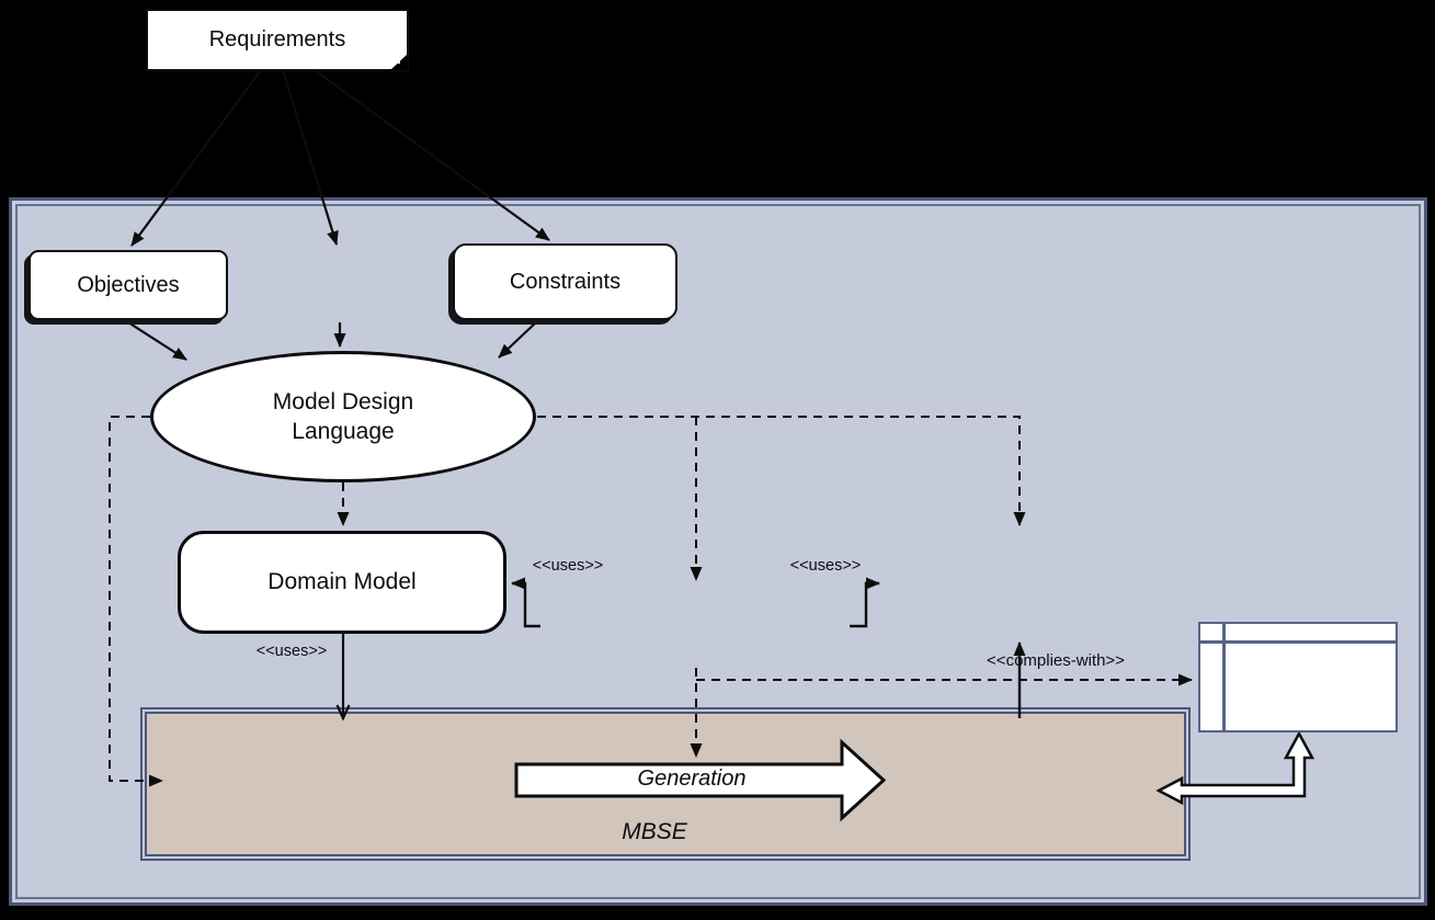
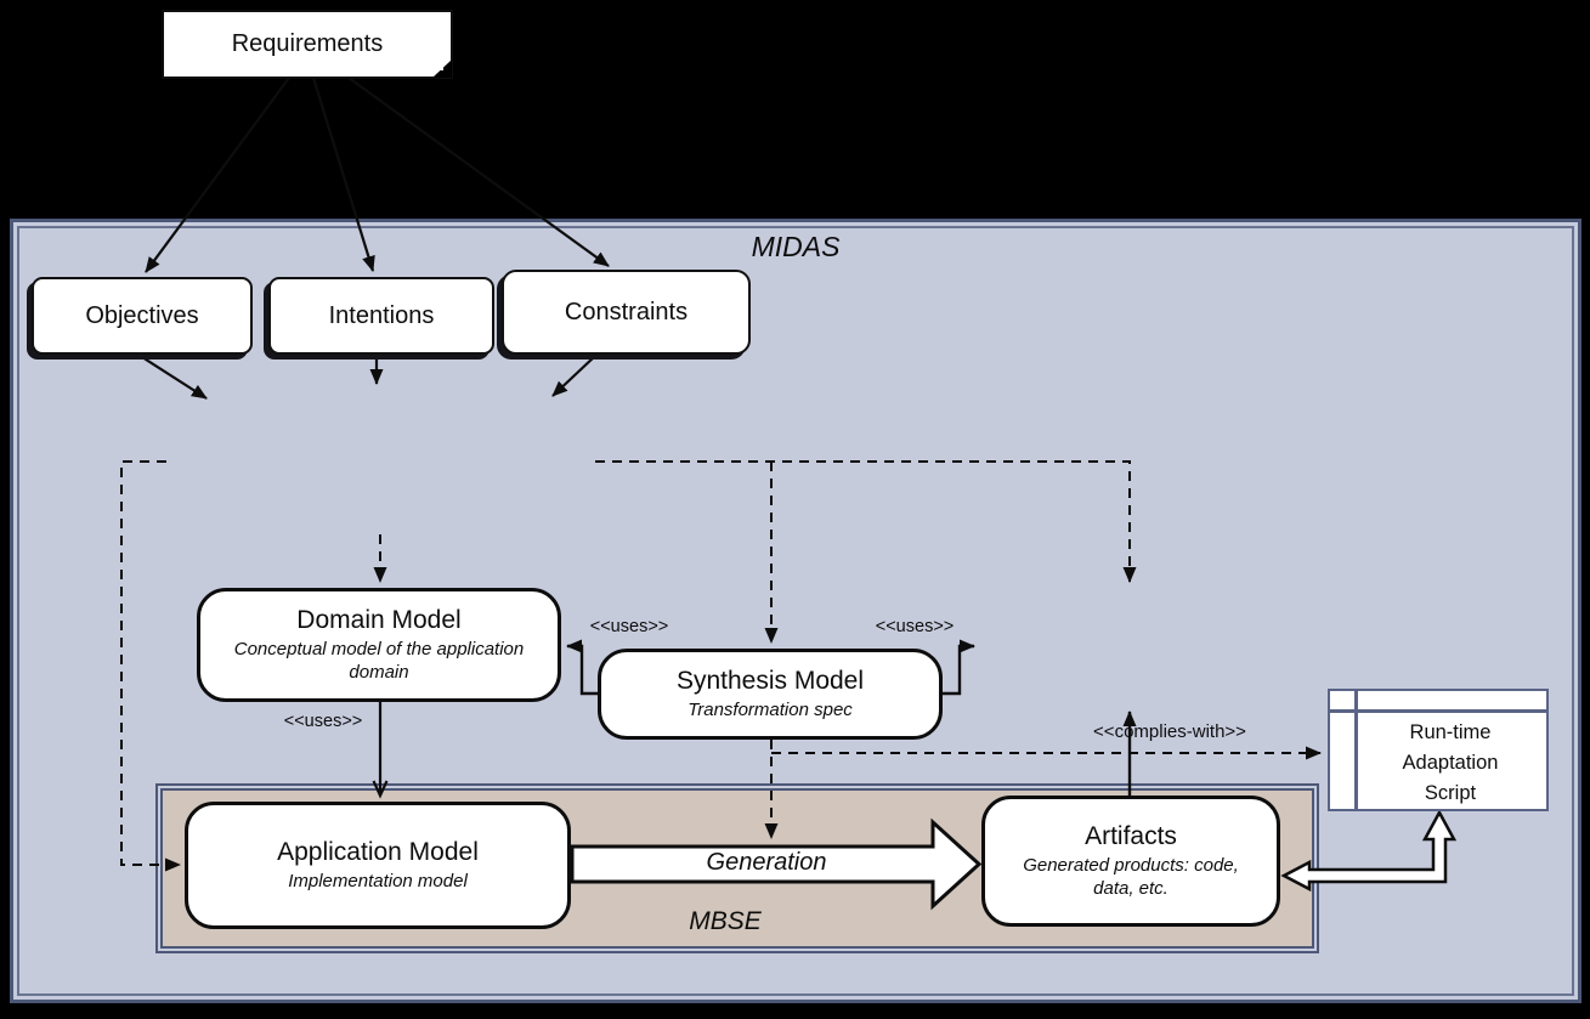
  Requirements
  Objectives
+ Intentions
  Constraints
- Model Design Language
  Domain Model
+ Conceptual model of the application domain
+ Synthesis Model
+ Transformation spec
+ Application Model
+ Implementation model
+ Artifacts
+ Generated products: code, data, etc.
+ Run-time Adaptation Script
+ MIDAS
  MBSE
  Generation
  <<uses>>
  <<uses>>
  <<uses>>
  <<complies-with>>
